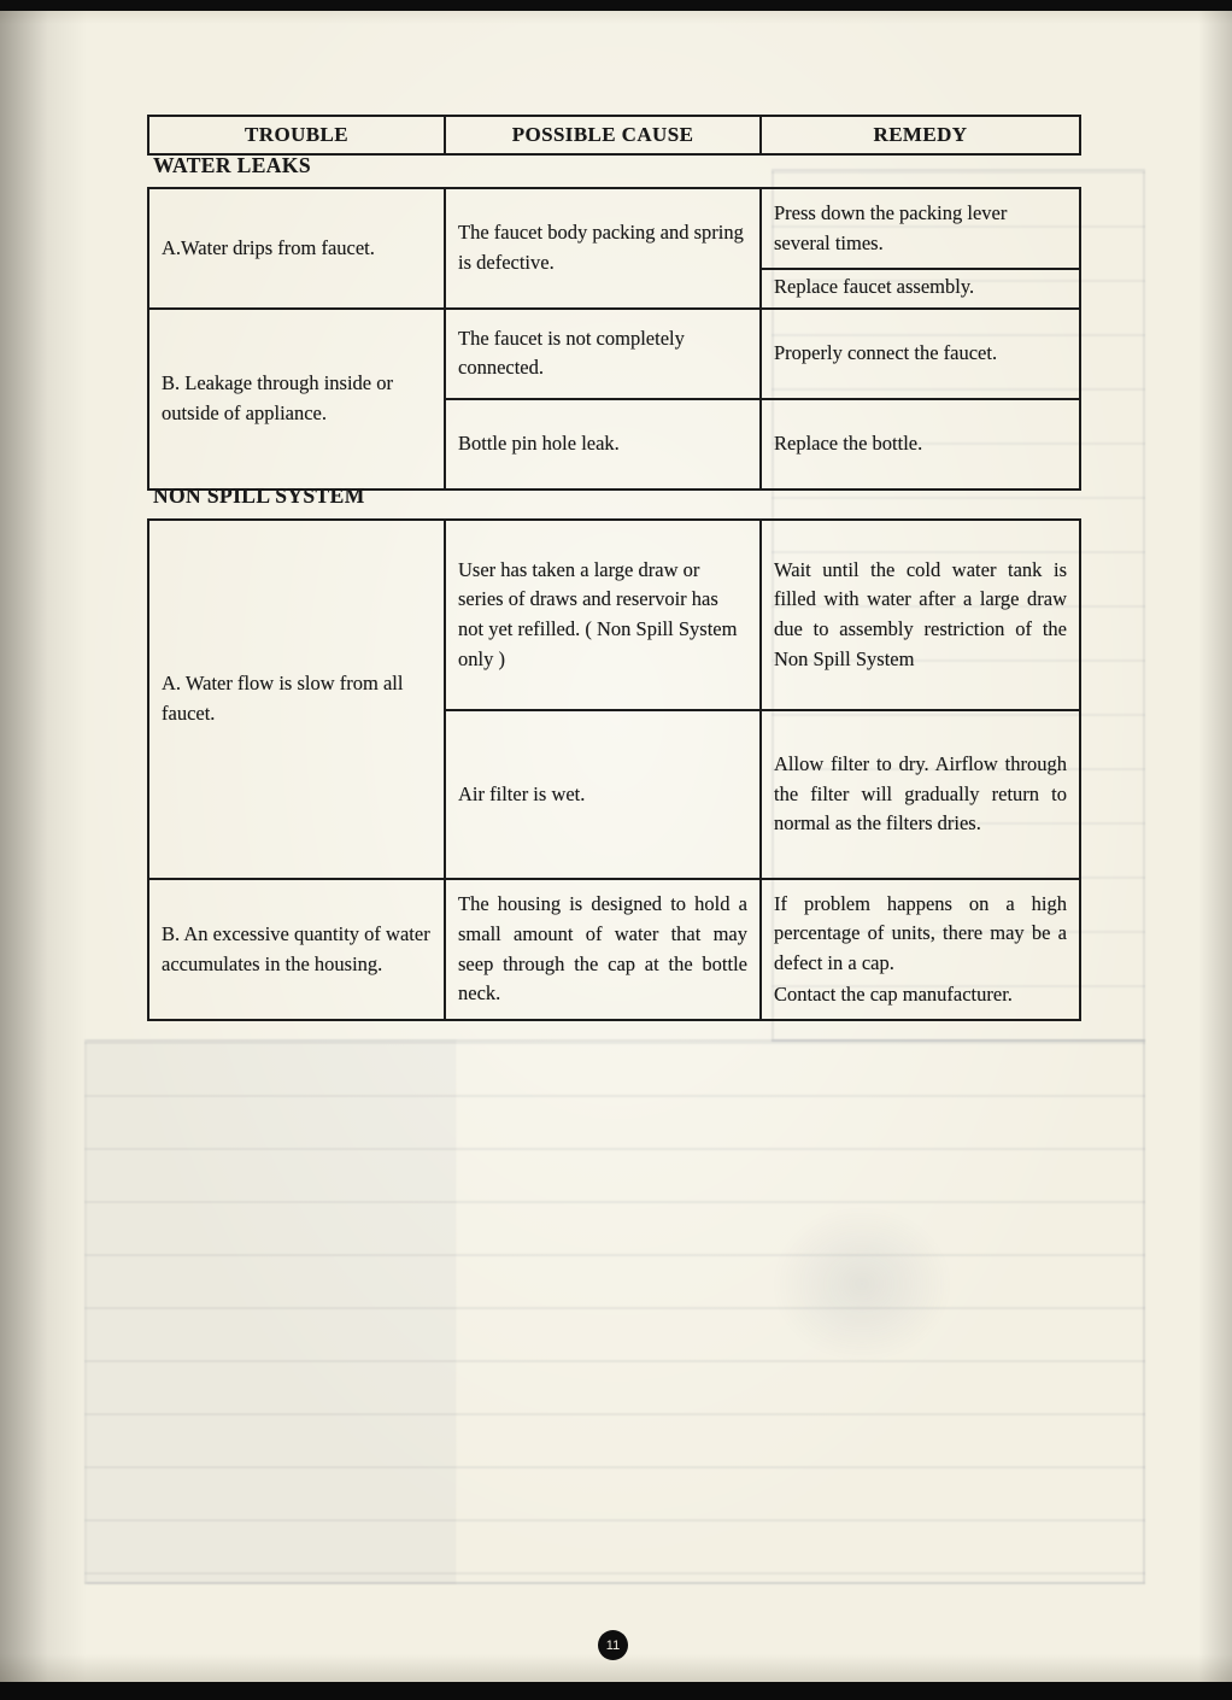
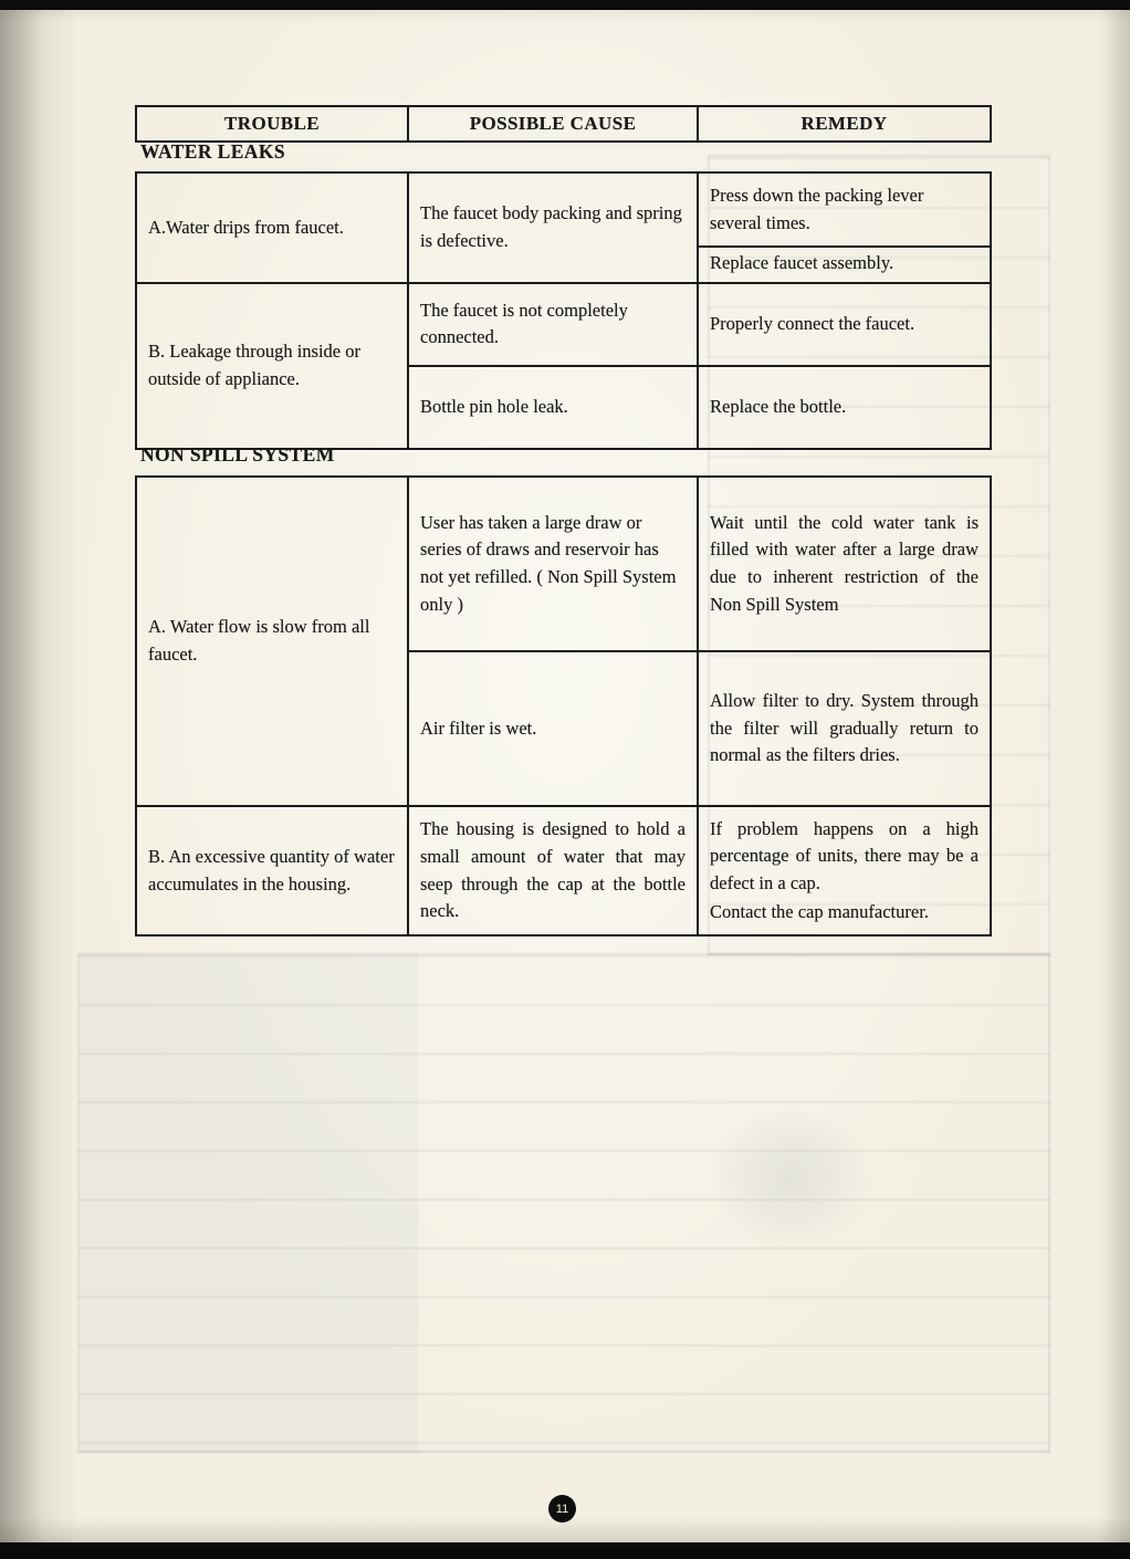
  TROUBLE	POSSIBLE CAUSE	REMEDY
  WATER LEAKS
  A.Water drips from faucet.	The faucet body packing and spring is defective.	Press down the packing lever several times. Replace faucet assembly.
  B. Leakage through inside or outside of appliance.	The faucet is not completely connected.	Properly connect the faucet.
  Bottle pin hole leak.	Replace the bottle.
  NON SPILL SYSTEM
- A. Water flow is slow from all faucet.	User has taken a large draw or series of draws and reservoir has not yet refilled. ( Non Spill System only )	Wait until the cold water tank is filled with water after a large draw due to assembly restriction of the Non Spill System
+ A. Water flow is slow from all faucet.	User has taken a large draw or series of draws and reservoir has not yet refilled. ( Non Spill System only )	Wait until the cold water tank is filled with water after a large draw due to inherent restriction of the Non Spill System
- Air filter is wet.	Allow filter to dry. Airflow through the filter will gradually return to normal as the filters dries.
+ Air filter is wet.	Allow filter to dry. System through the filter will gradually return to normal as the filters dries.
  B. An excessive quantity of water accumulates in the housing.	The housing is designed to hold a small amount of water that may seep through the cap at the bottle neck.	If problem happens on a high percentage of units, there may be a defect in a cap. Contact the cap manufacturer.
  11
